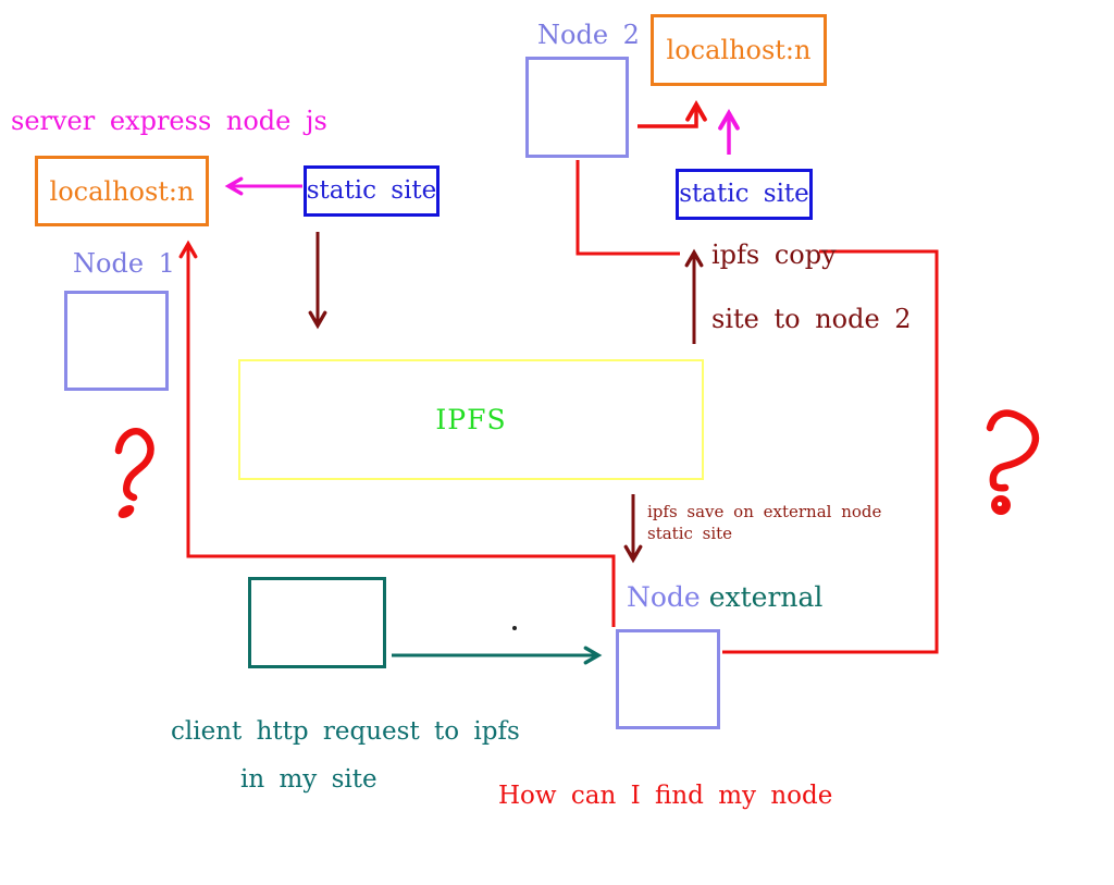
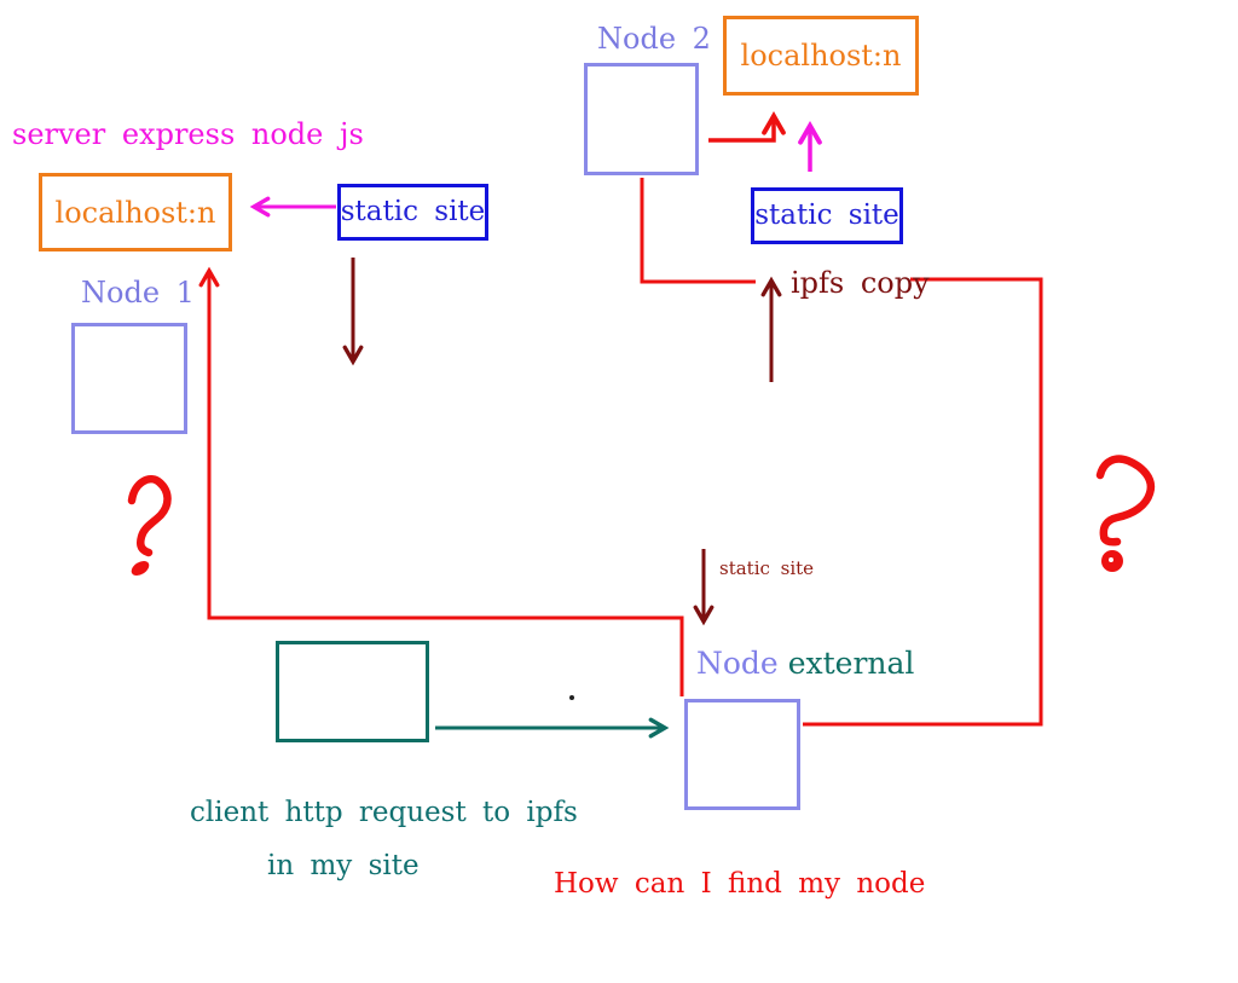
  server express node js
  localhost:n
  static site
  Node 1
  Node 2
  localhost:n
  static site
  ipfs copy
- site to node 2
- IPFS
- ipfs save on external node
  static site
  Node external
  client http request to ipfs
  in my site
  How can I find my node
